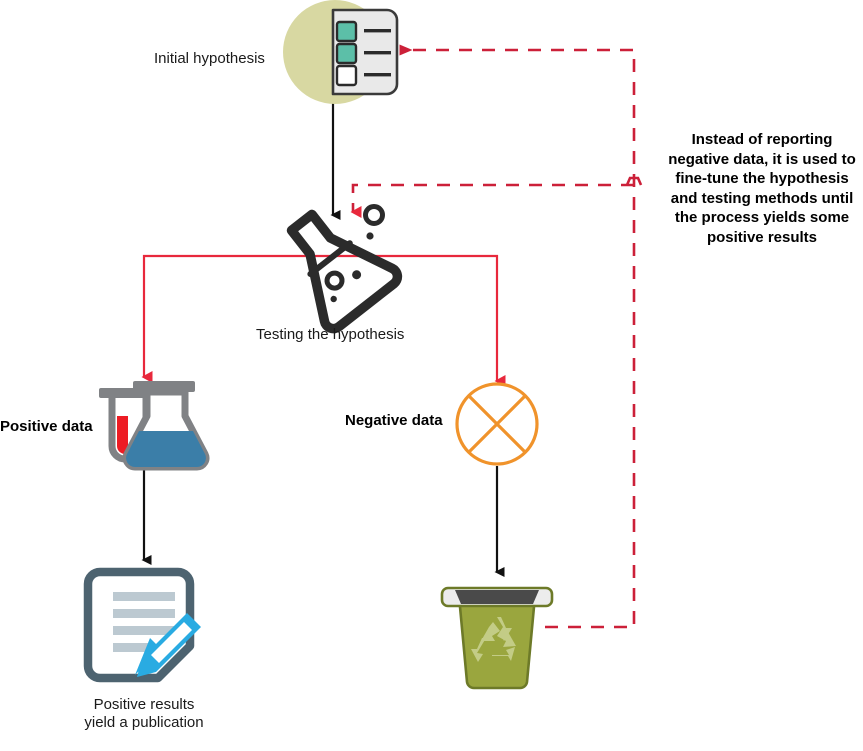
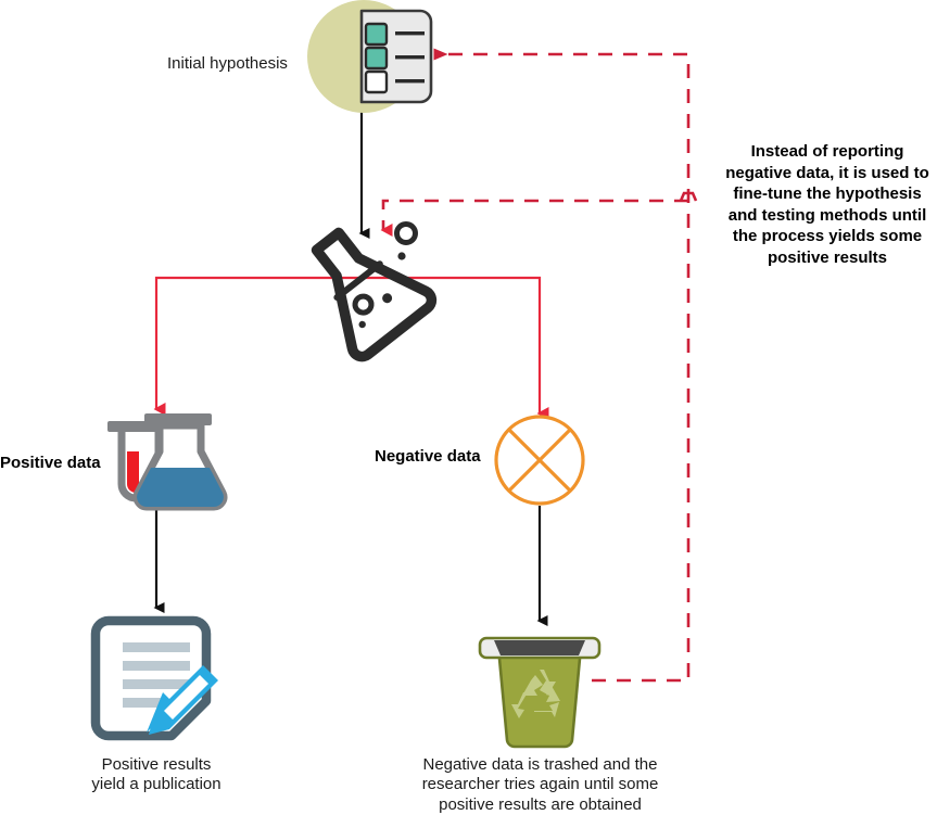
  Initial hypothesis
- Testing the hypothesis
  Positive data
  Negative data
  Positive results
  yield a publication
+ Negative data is trashed and the
+ researcher tries again until some
+ positive results are obtained
  Instead of reporting
  negative data, it is used to
  fine-tune the hypothesis
  and testing methods until
  the process yields some
  positive results
